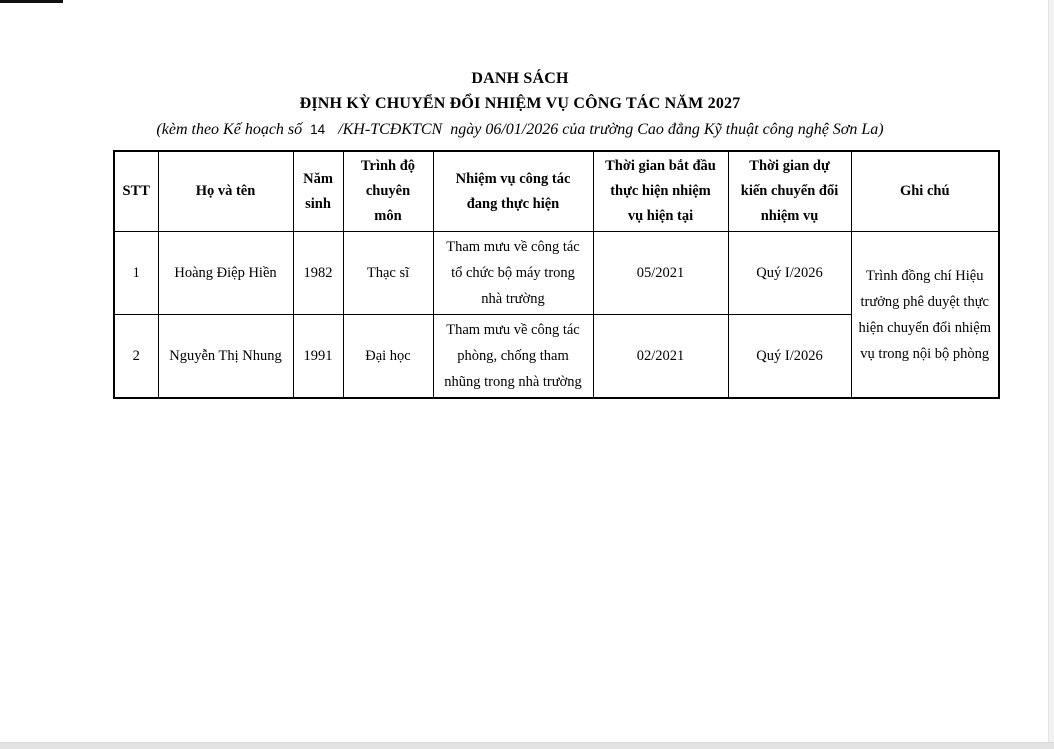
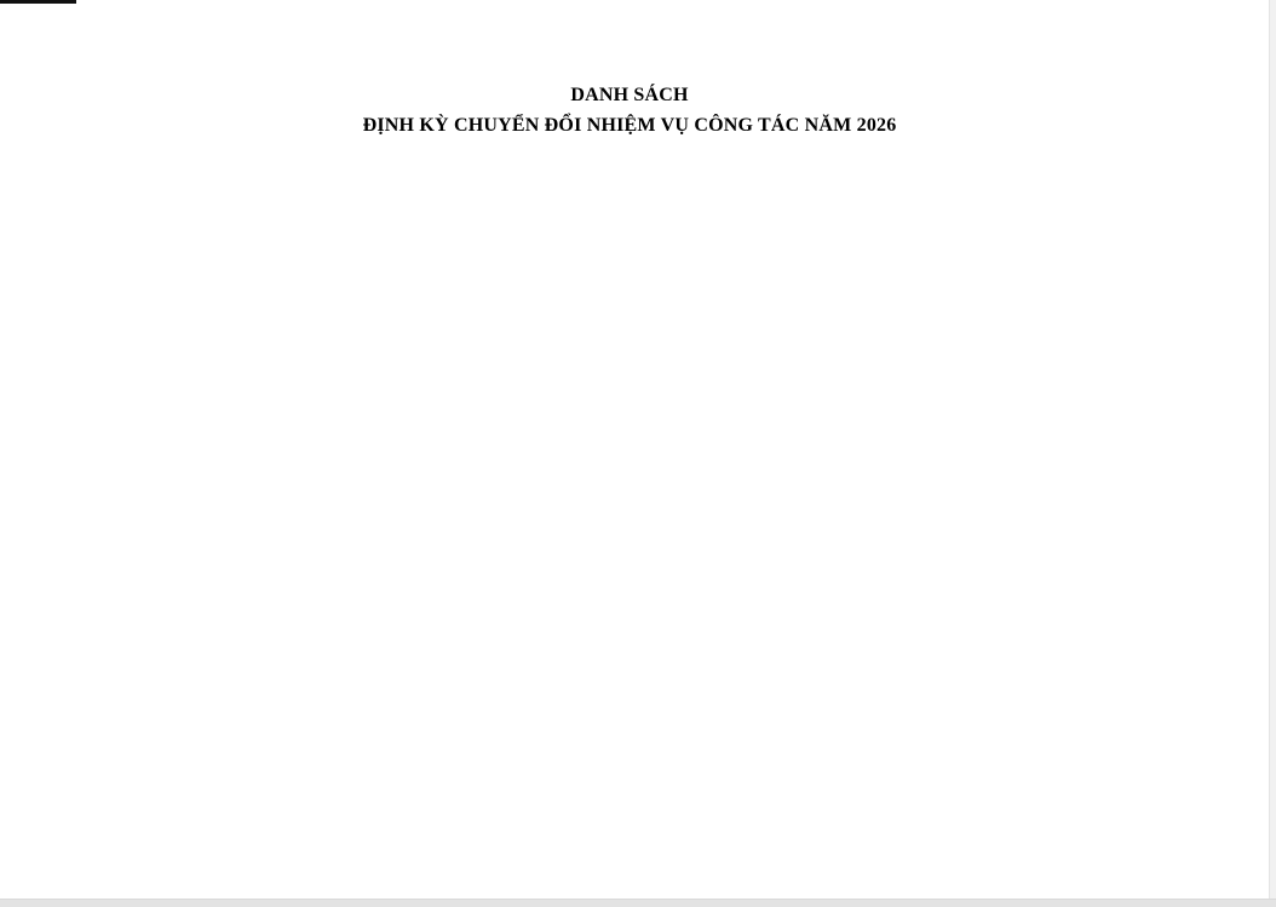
  DANH SÁCH
- ĐỊNH KỲ CHUYỂN ĐỔI NHIỆM VỤ CÔNG TÁC NĂM 2027
+ ĐỊNH KỲ CHUYỂN ĐỔI NHIỆM VỤ CÔNG TÁC NĂM 2026
- (kèm theo Kế hoạch số 14 /KH-TCĐKTCN ngày 06/01/2026 của trường Cao đẳng Kỹ thuật công nghệ Sơn La)
- STT	Họ và tên	Năm sinh	Trình độ chuyên môn	Nhiệm vụ công tác đang thực hiện	Thời gian bắt đầu thực hiện nhiệm vụ hiện tại	Thời gian dự kiến chuyển đổi nhiệm vụ	Ghi chú
- 1	Hoàng Điệp Hiền	1982	Thạc sĩ	Tham mưu về công tác tổ chức bộ máy trong nhà trường	05/2021	Quý I/2026	Trình đồng chí Hiệu trưởng phê duyệt thực hiện chuyển đổi nhiệm vụ trong nội bộ phòng
- 2	Nguyễn Thị Nhung	1991	Đại học	Tham mưu về công tác phòng, chống tham nhũng trong nhà trường	02/2021	Quý I/2026
